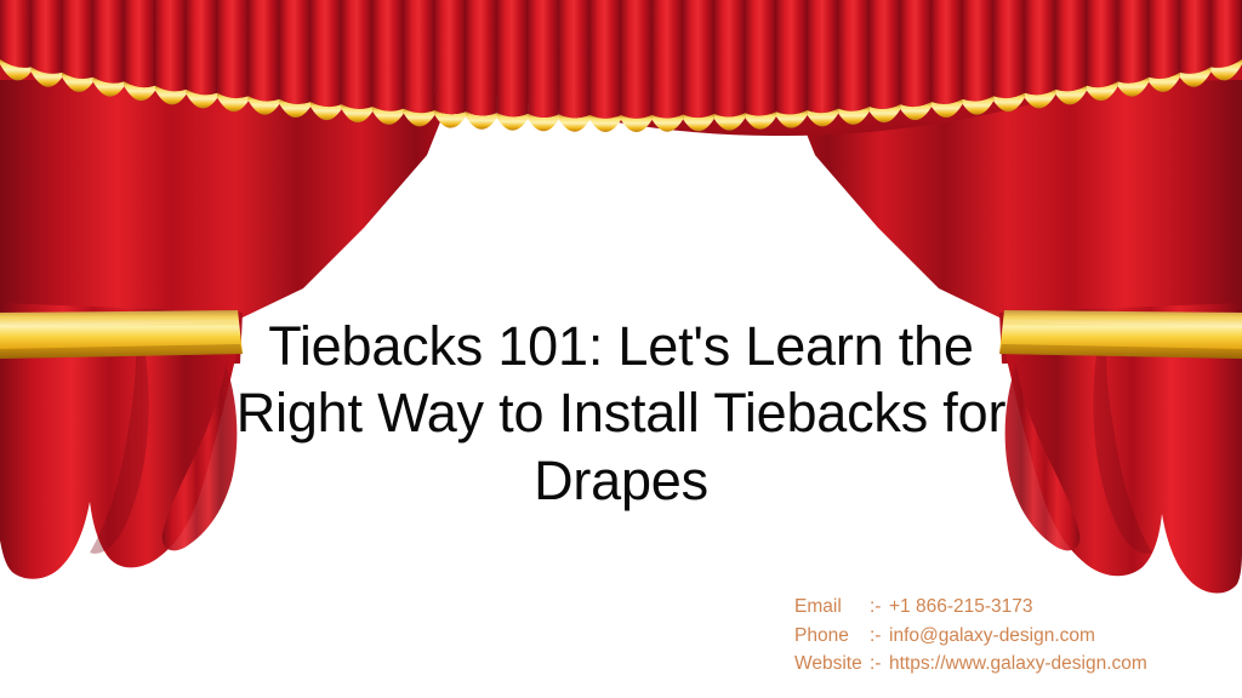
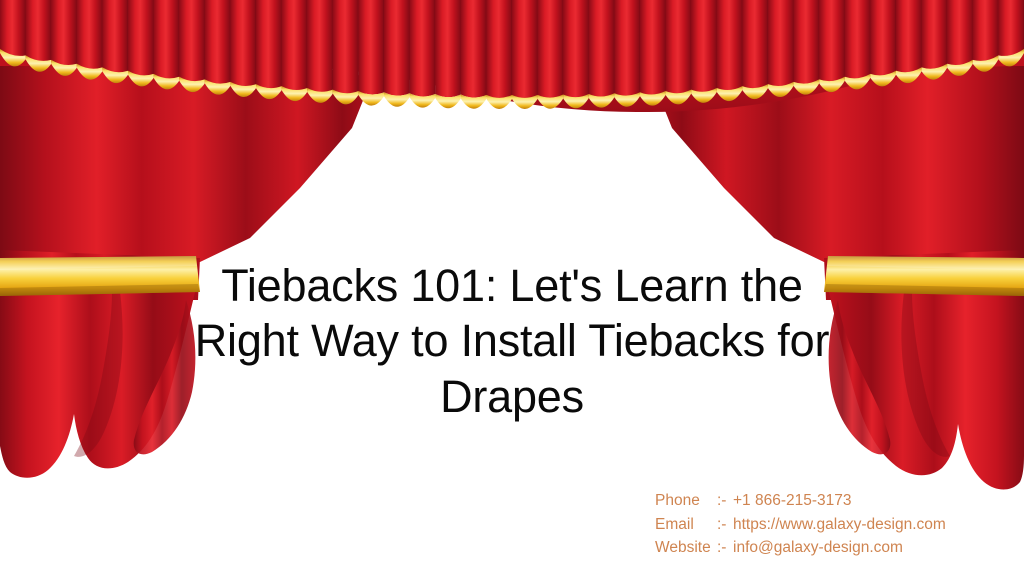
  Tiebacks 101: Let's Learn the Right Way to Install Tiebacks for Drapes
- Email
+ Phone
  :-
  +1 866-215-3173
- Phone
+ Email
  :-
- info@galaxy-design.com
+ https://www.galaxy-design.com
  Website
  :-
- https://www.galaxy-design.com
+ info@galaxy-design.com
